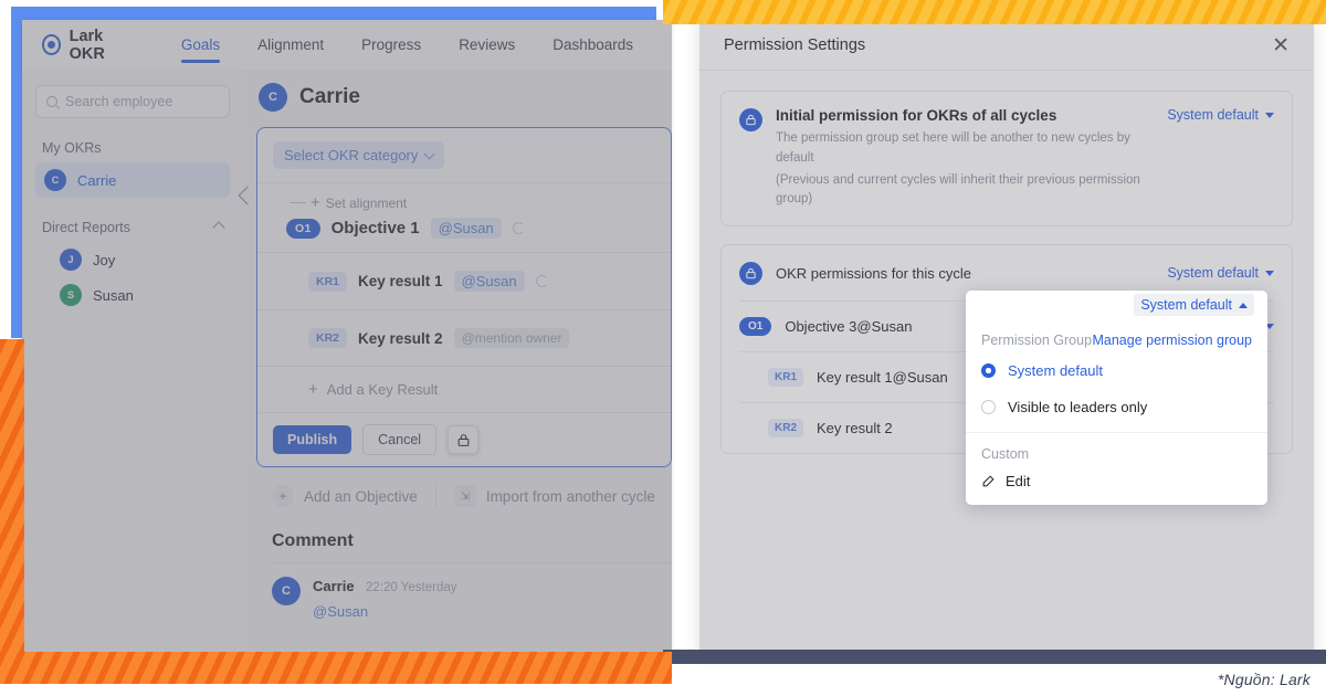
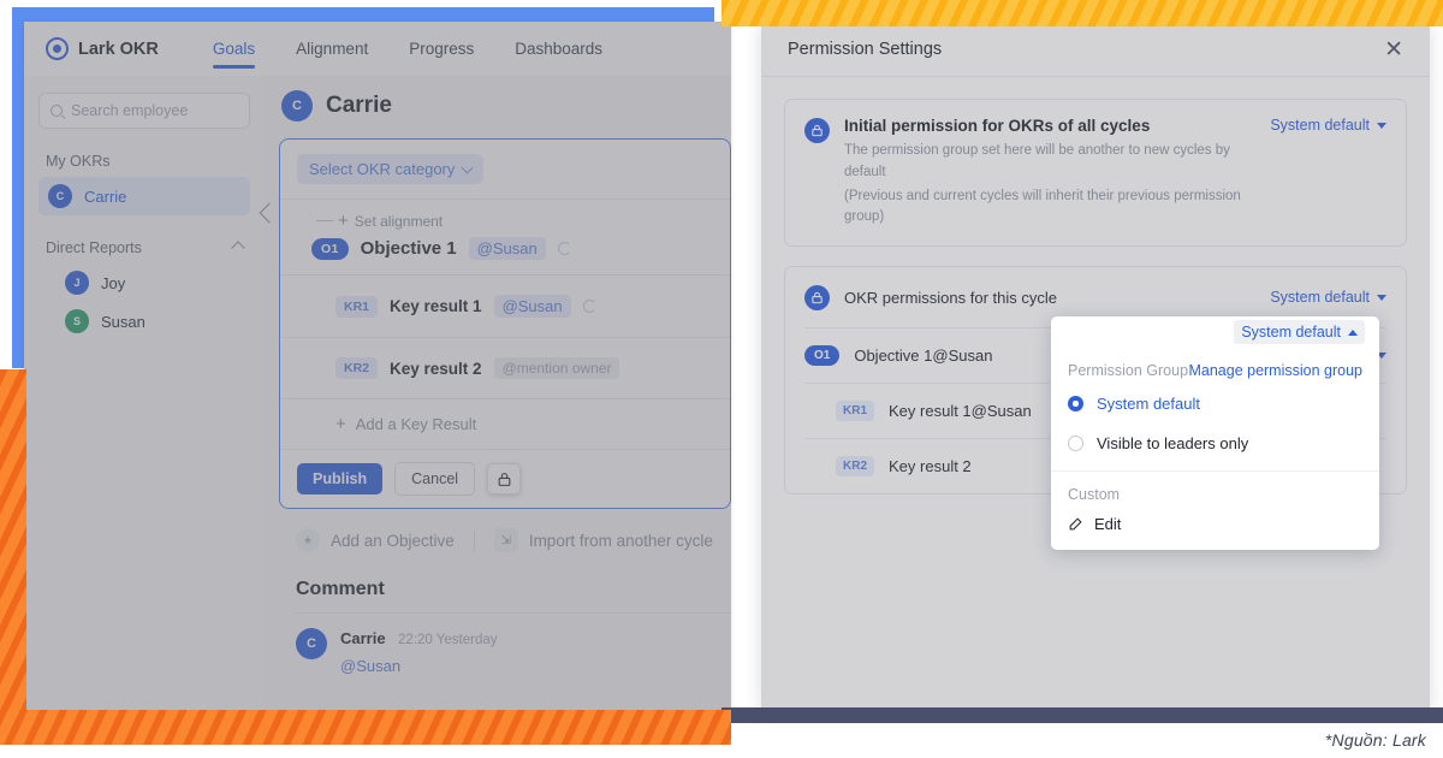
  Lark OKR
  Goals
  Alignment
  Progress
- Reviews
  Dashboards
  Search employee
  My OKRs
  C
  Carrie
  Direct Reports
  J
  Joy
  S
  Susan
  C
  Carrie
  Select OKR category
  +
  Set alignment
  O1
  Objective 1
  @Susan
  KR1
  Key result 1
  @Susan
  KR2
  Key result 2
  @mention owner
  +
  Add a Key Result
  Publish
  Cancel
  +
  Add an Objective
  ⇲
  Import from another cycle
  Comment
  C
  Carrie 22:20 Yesterday
  @Susan
  Permission Settings
  ✕
  Initial permission for OKRs of all cycles
  The permission group set here will be another to new cycles by default
  (Previous and current cycles will inherit their previous permission group)
  System default
  OKR permissions for this cycle
  System default
  O1
- Objective 3@Susan
+ Objective 1@Susan
  KR1
  Key result 1@Susan
  KR2
  Key result 2
  System default
  Permission Group
  Manage permission group
  System default
  Visible to leaders only
  Custom
  Edit
  *Nguồn: Lark
